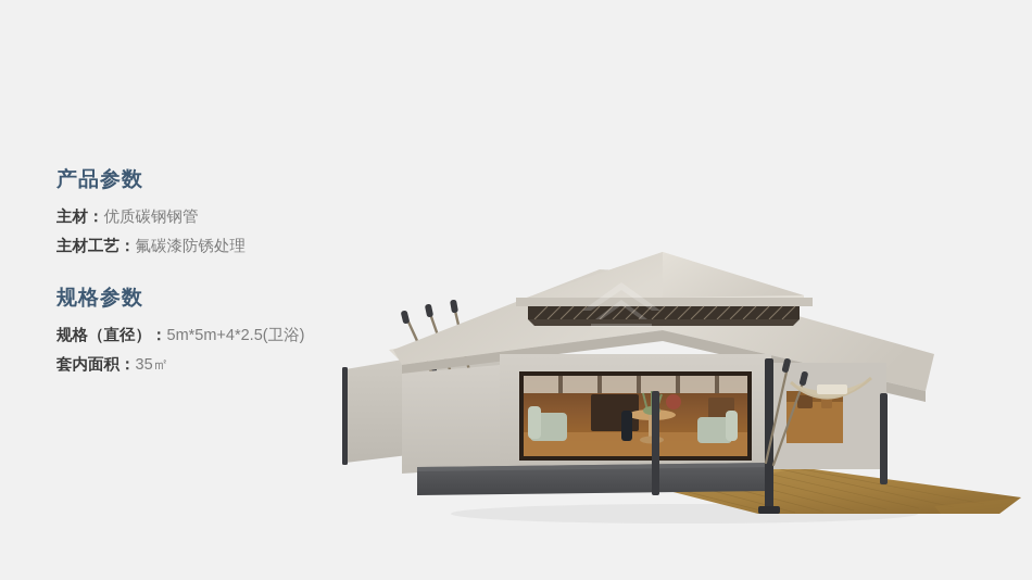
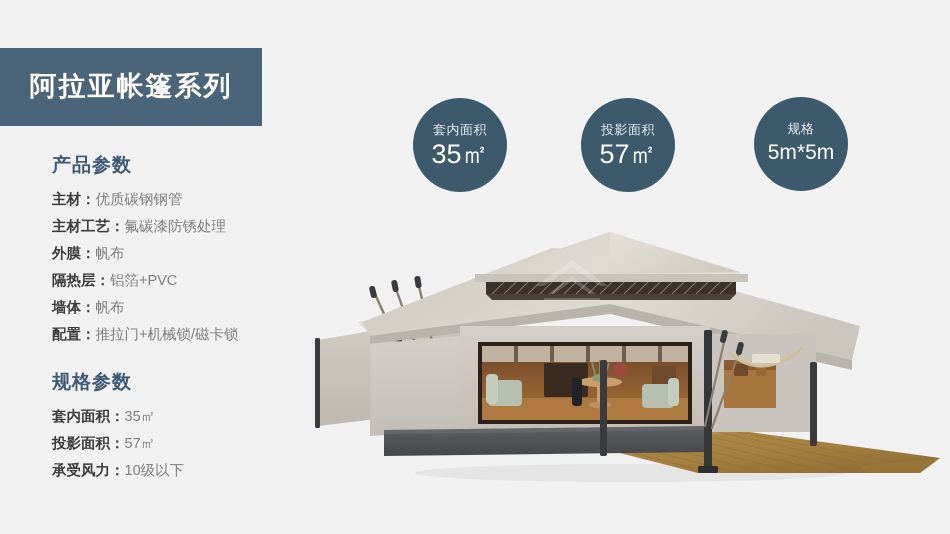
+ 阿拉亚帐篷系列
  产品参数
  主材：优质碳钢钢管
  主材工艺：氟碳漆防锈处理
+ 外膜：帆布
+ 隔热层：铝箔+PVC
+ 墙体：帆布
+ 配置：推拉门+机械锁/磁卡锁
  规格参数
- 规格（直径）：5m*5m+4*2.5(卫浴)
  套内面积：35㎡
+ 投影面积：57㎡
+ 承受风力：10级以下
+ 套内面积
+ 35㎡
+ 投影面积
+ 57㎡
+ 规格
+ 5m*5m
